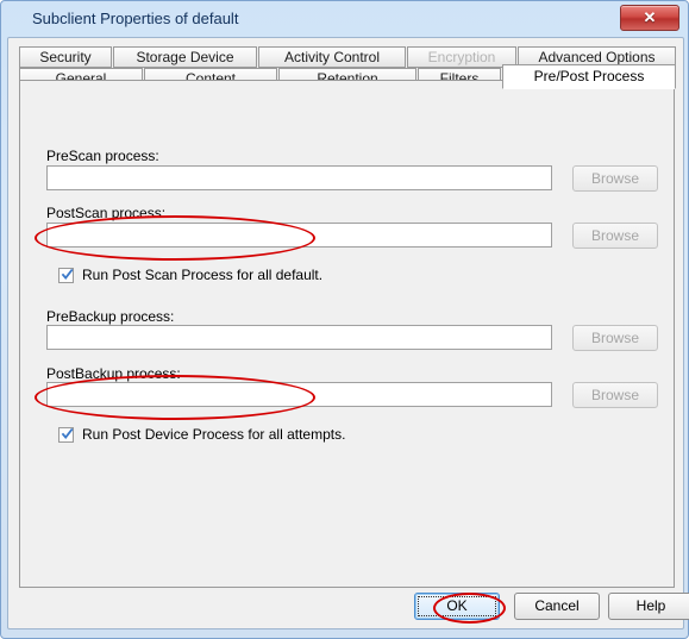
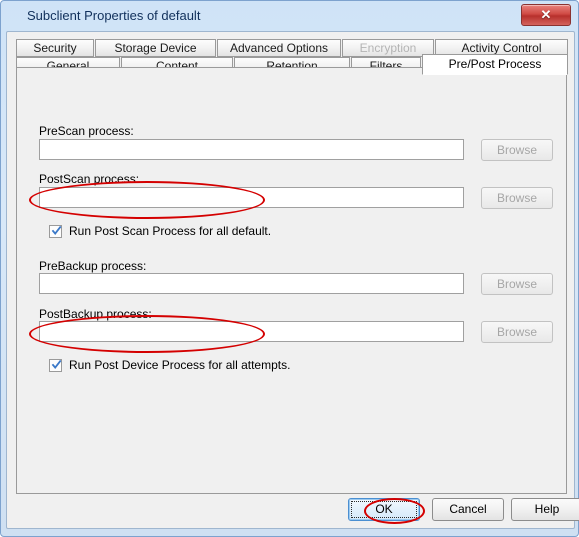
  Subclient Properties of default
  ✕
  Security
  Storage Device
- Activity Control
+ Advanced Options
  Encryption
- Advanced Options
+ Activity Control
  General
  Content
  Retention
  Filters
  Pre/Post Process
  PreScan process:
  Browse
  PostScan process:
  Browse
  Run Post Scan Process for all default.
  PreBackup process:
  Browse
  PostBackup process:
  Browse
  Run Post Device Process for all attempts.
  OK
  Cancel
  Help
